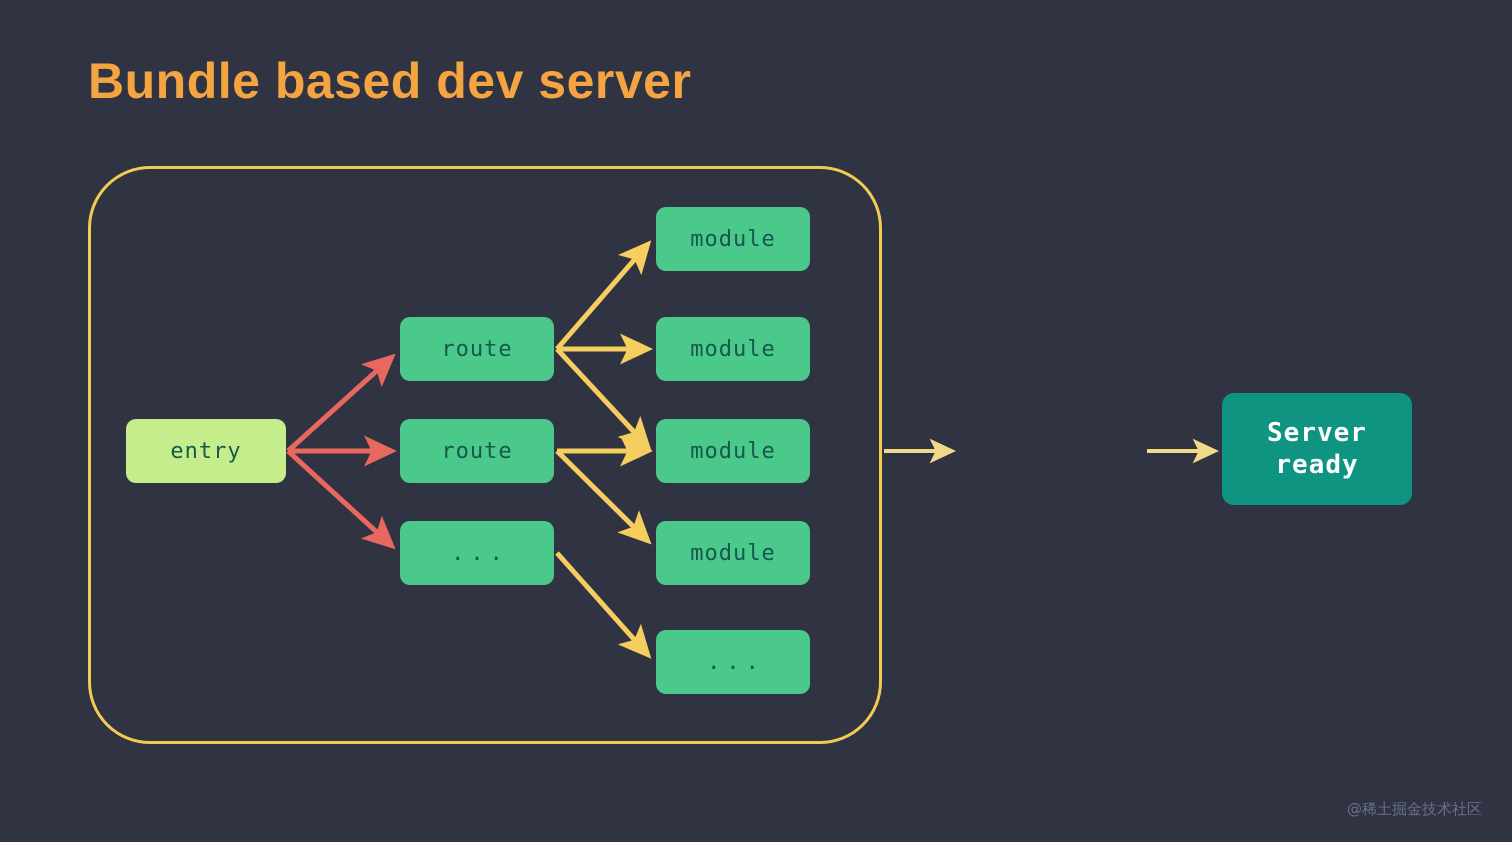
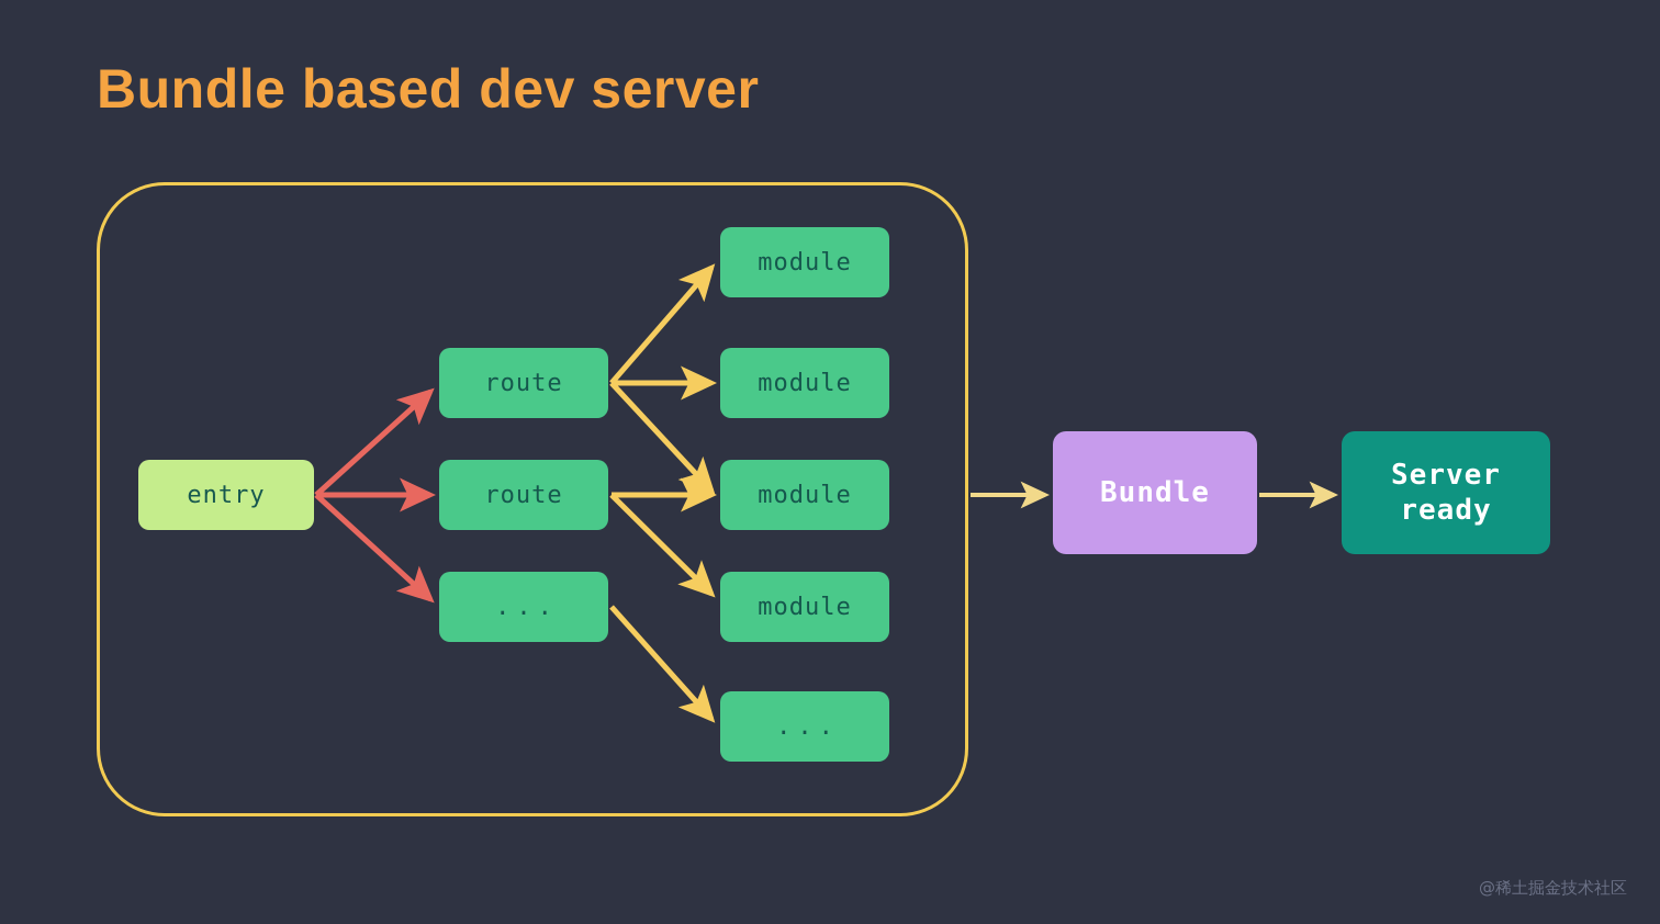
  Bundle based dev server
  entry
  route
  route
  ...
  module
  module
  module
  module
  ...
+ Bundle
  Server
  ready
  @稀土掘金技术社区
